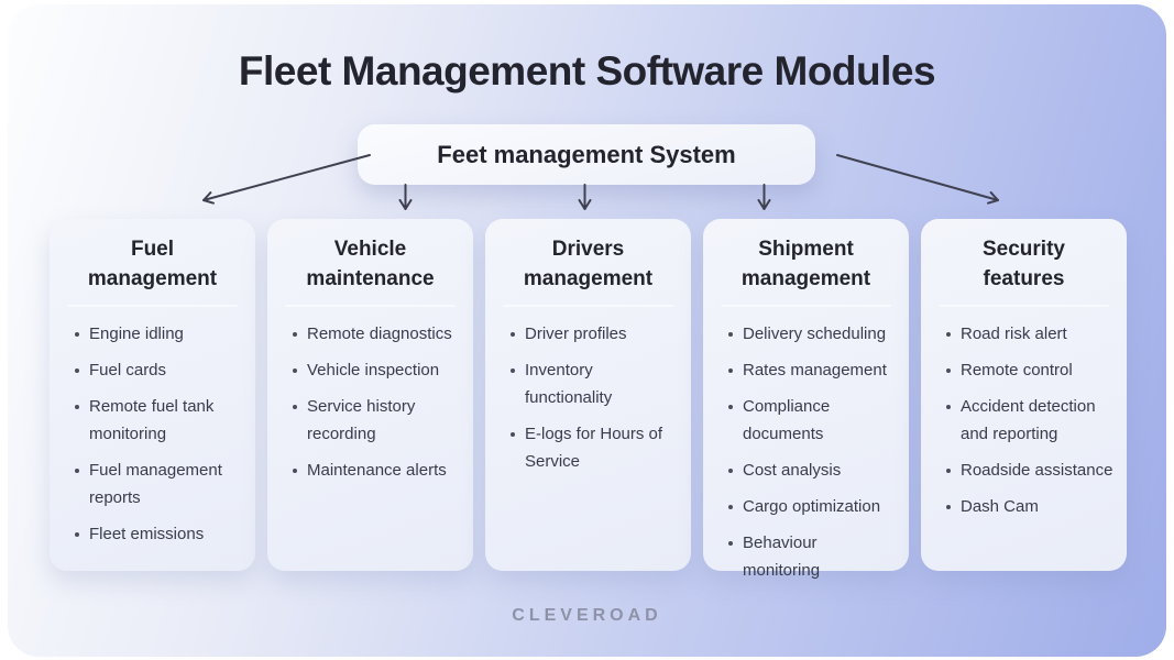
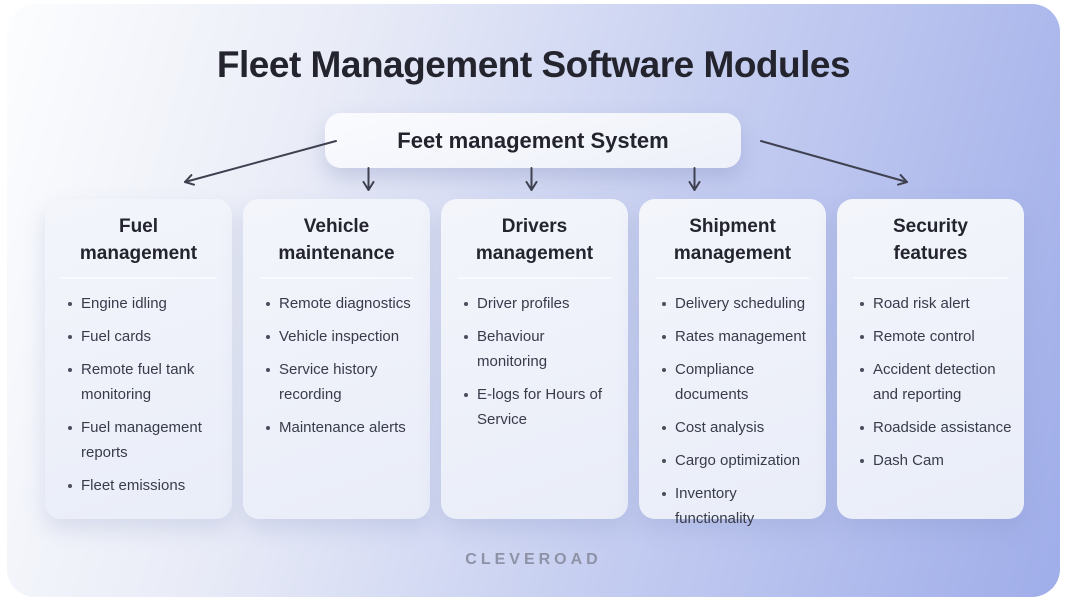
  Fleet Management Software Modules
  Feet management System
  Fuel
  management
  Engine idling
  Fuel cards
  Remote fuel tank monitoring
  Fuel management reports
  Fleet emissions
  Vehicle
  maintenance
  Remote diagnostics
  Vehicle inspection
  Service history recording
  Maintenance alerts
  Drivers
  management
  Driver profiles
- Inventory functionality
+ Behaviour monitoring
  E-logs for Hours of Service
  Shipment
  management
  Delivery scheduling
  Rates management
  Compliance documents
  Cost analysis
  Cargo optimization
- Behaviour monitoring
+ Inventory functionality
  Security
  features
  Road risk alert
  Remote control
  Accident detection and reporting
  Roadside assistance
  Dash Cam
  CLEVEROAD
